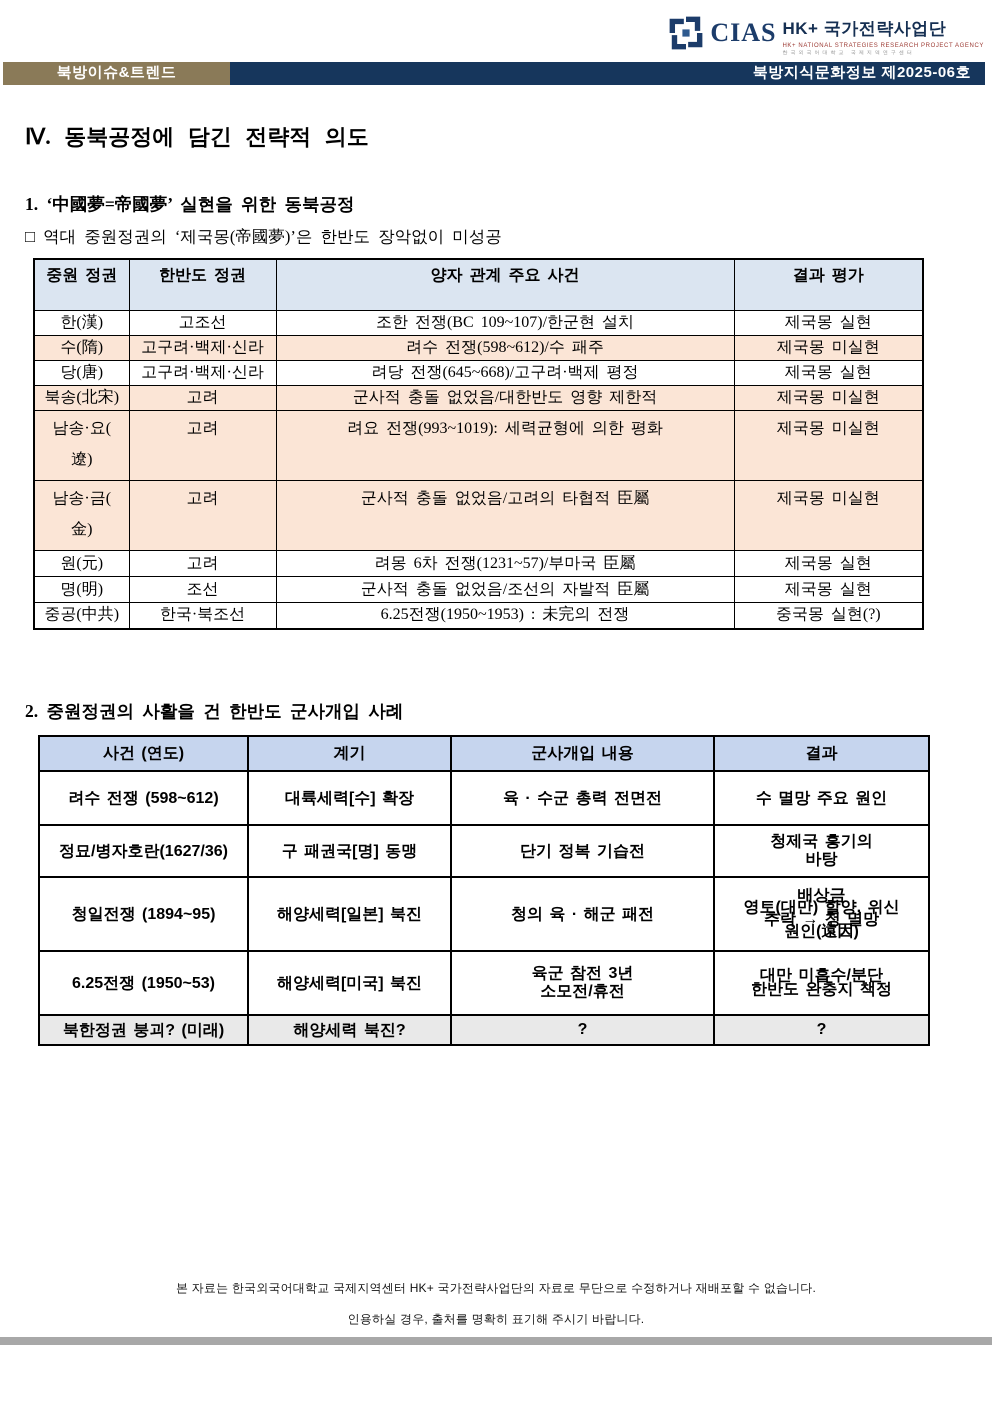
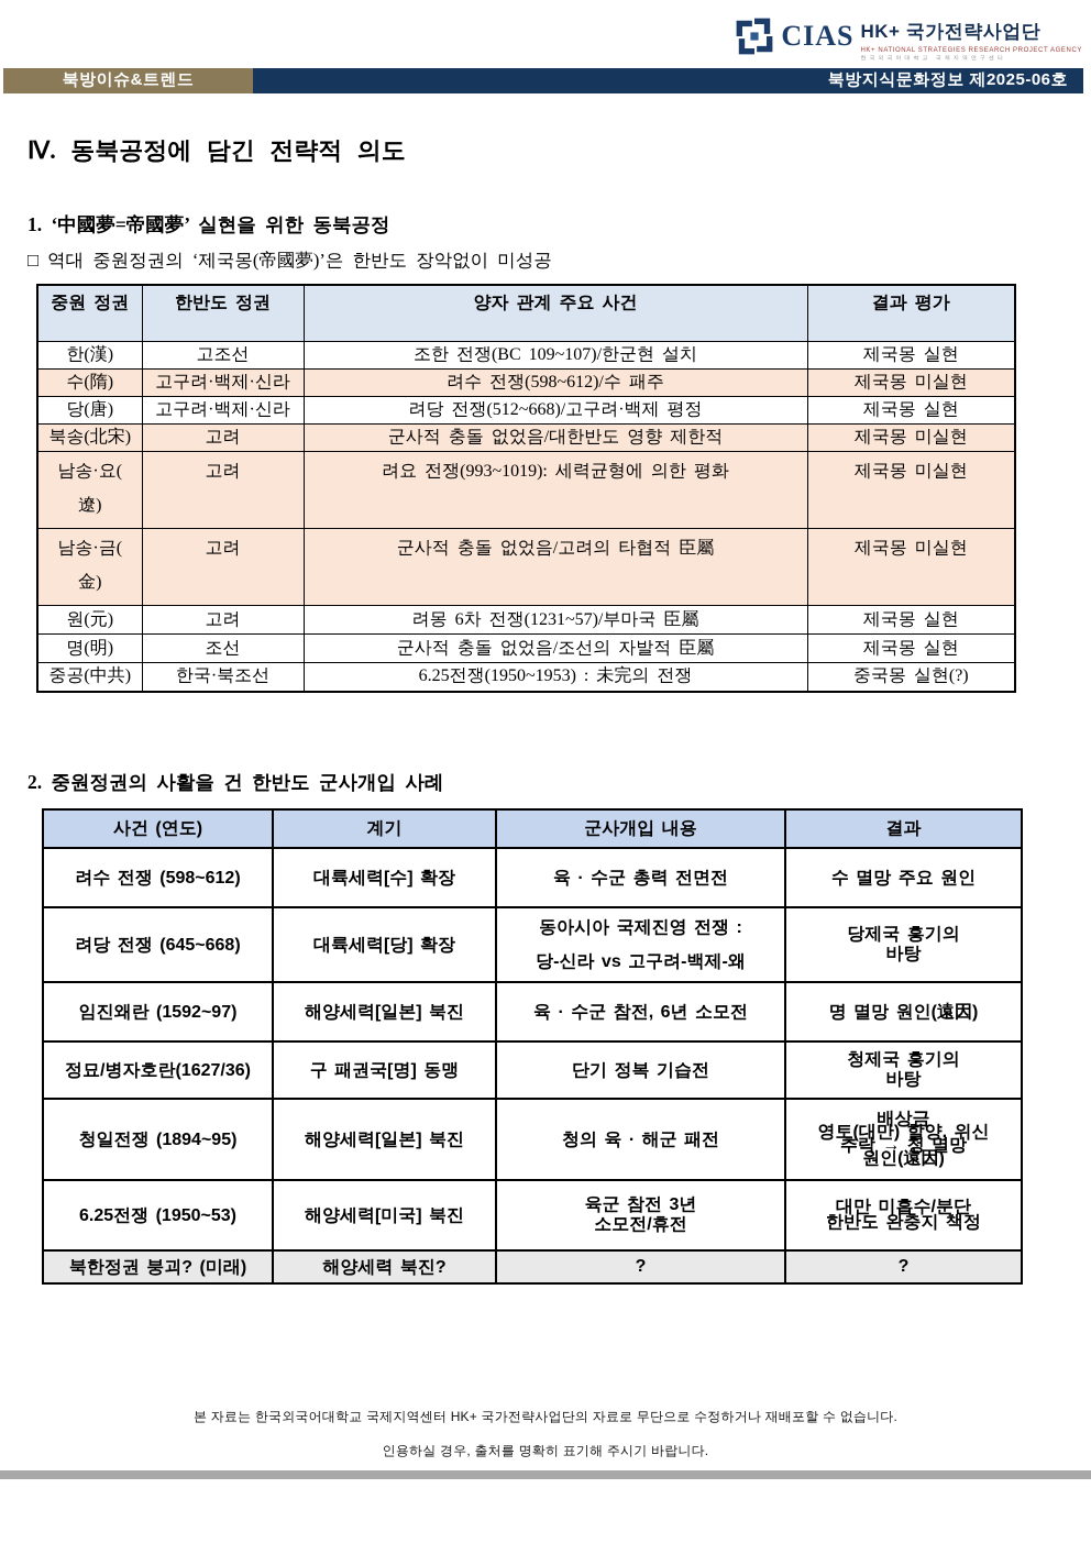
  CIAS
  HK+ 국가전략사업단
  북방이슈&트렌드
  북방지식문화정보 제2025-06호
  Ⅳ. 동북공정에 담긴 전략적 의도
  1. ‘中國夢=帝國夢’ 실현을 위한 동북공정
  □ 역대 중원정권의 ‘제국몽(帝國夢)’은 한반도 장악없이 미성공
  중원 정권	한반도 정권	양자 관계 주요 사건	결과 평가
  한(漢)	고조선	조한 전쟁(BC 109~107)/한군현 설치	제국몽 실현
  수(隋)	고구려·백제·신라	려수 전쟁(598~612)/수 패주	제국몽 미실현
- 당(唐)	고구려·백제·신라	려당 전쟁(645~668)/고구려·백제 평정	제국몽 실현
+ 당(唐)	고구려·백제·신라	려당 전쟁(512~668)/고구려·백제 평정	제국몽 실현
  북송(北宋)	고려	군사적 충돌 없었음/대한반도 영향 제한적	제국몽 미실현
  남송·요( 遼)	고려	려요 전쟁(993~1019): 세력균형에 의한 평화	제국몽 미실현
  남송·금( 金)	고려	군사적 충돌 없었음/고려의 타협적 臣屬	제국몽 미실현
  원(元)	고려	려몽 6차 전쟁(1231~57)/부마국 臣屬	제국몽 실현
  명(明)	조선	군사적 충돌 없었음/조선의 자발적 臣屬	제국몽 실현
  중공(中共)	한국·북조선	6.25전쟁(1950~1953) : 未完의 전쟁	중국몽 실현(?)
  2. 중원정권의 사활을 건 한반도 군사개입 사례
  사건 (연도)	계기	군사개입 내용	결과
  려수 전쟁 (598~612)	대륙세력[수] 확장	육 · 수군 총력 전면전	수 멸망 주요 원인
+ 려당 전쟁 (645~668)	대륙세력[당] 확장	동아시아 국제진영 전쟁 : 당-신라 vs 고구려-백제-왜	당제국 흥기의 바탕
+ 임진왜란 (1592~97)	해양세력[일본] 북진	육 · 수군 참전, 6년 소모전	명 멸망 원인(遠因)
  정묘/병자호란(1627/36)	구 패권국[명] 동맹	단기 정복 기습전	청제국 흥기의 바탕
  청일전쟁 (1894~95)	해양세력[일본] 북진	청의 육 · 해군 패전	배상금 영토(대만) 할양, 위신 추락 → 청 멸망 원인(遠因)
  6.25전쟁 (1950~53)	해양세력[미국] 북진	육군 참전 3년 소모전/휴전	대만 미흡수/분단 한반도 완충지 책정
  북한정권 붕괴? (미래)	해양세력 북진?	?	?
  본 자료는 한국외국어대학교 국제지역센터 HK+ 국가전략사업단의 자료로 무단으로 수정하거나 재배포할 수 없습니다.
  인용하실 경우, 출처를 명확히 표기해 주시기 바랍니다.
